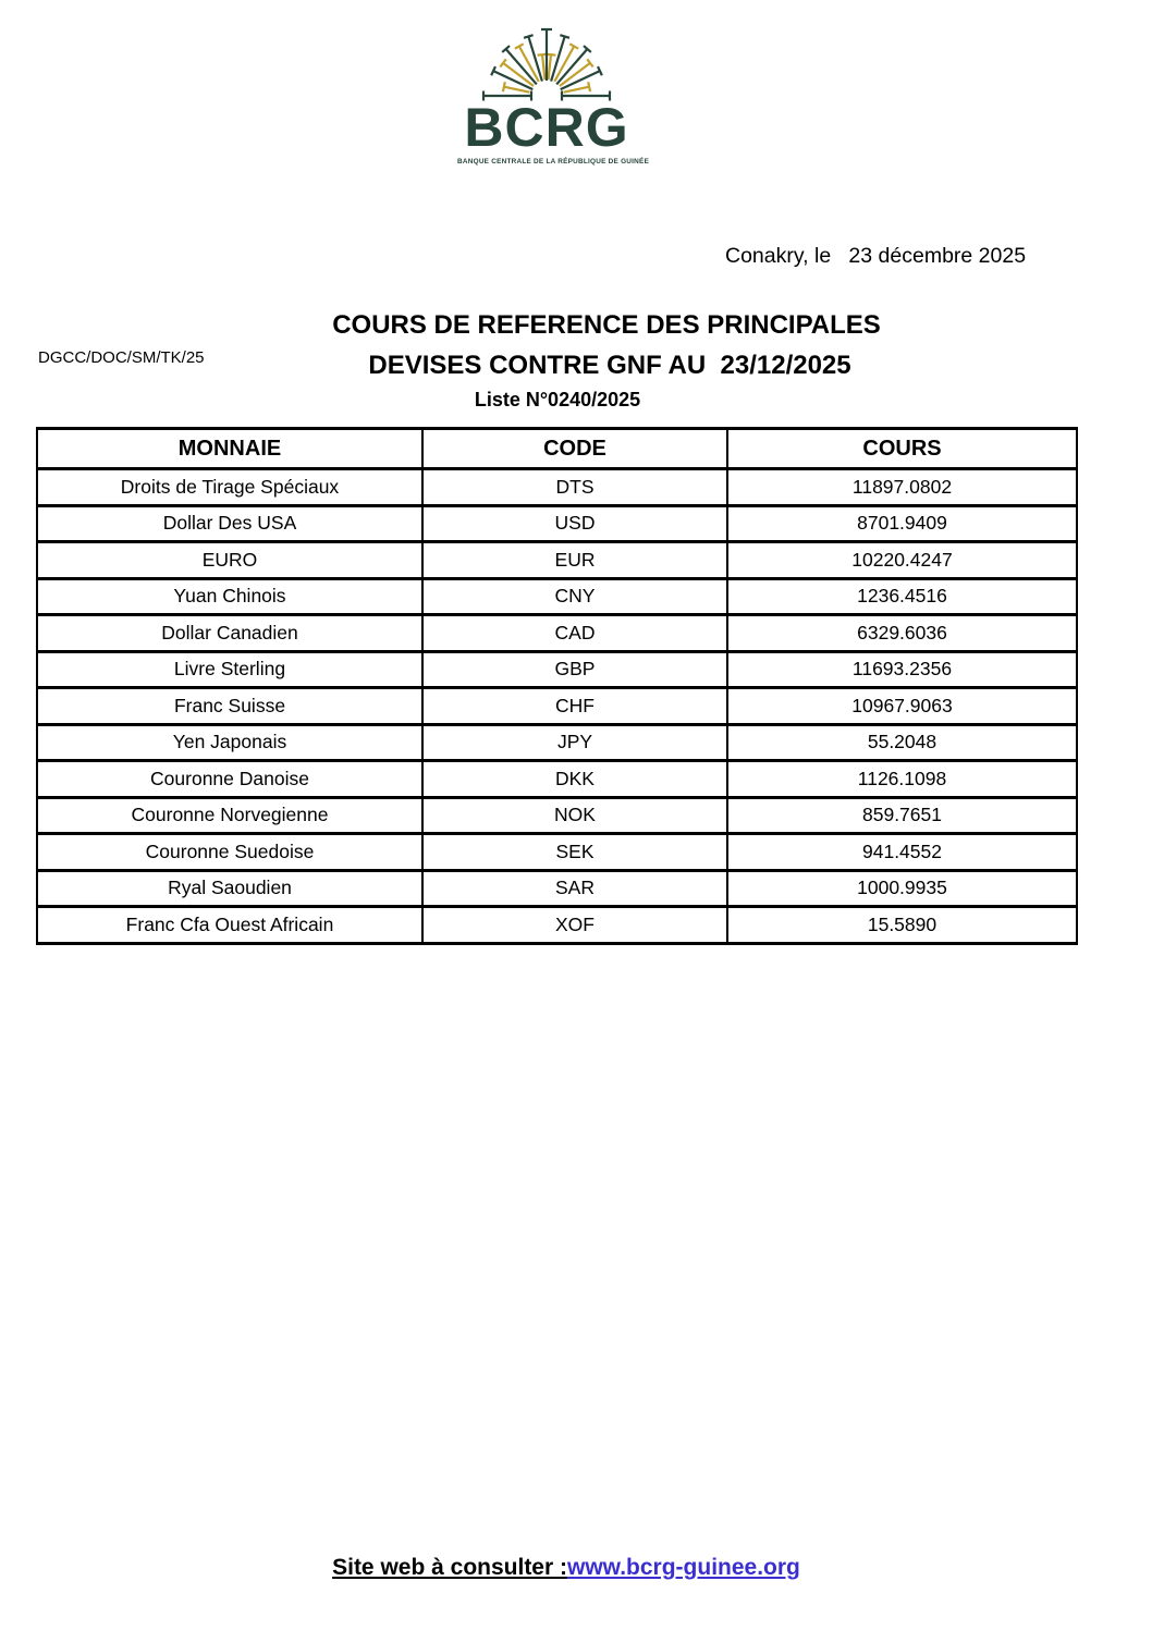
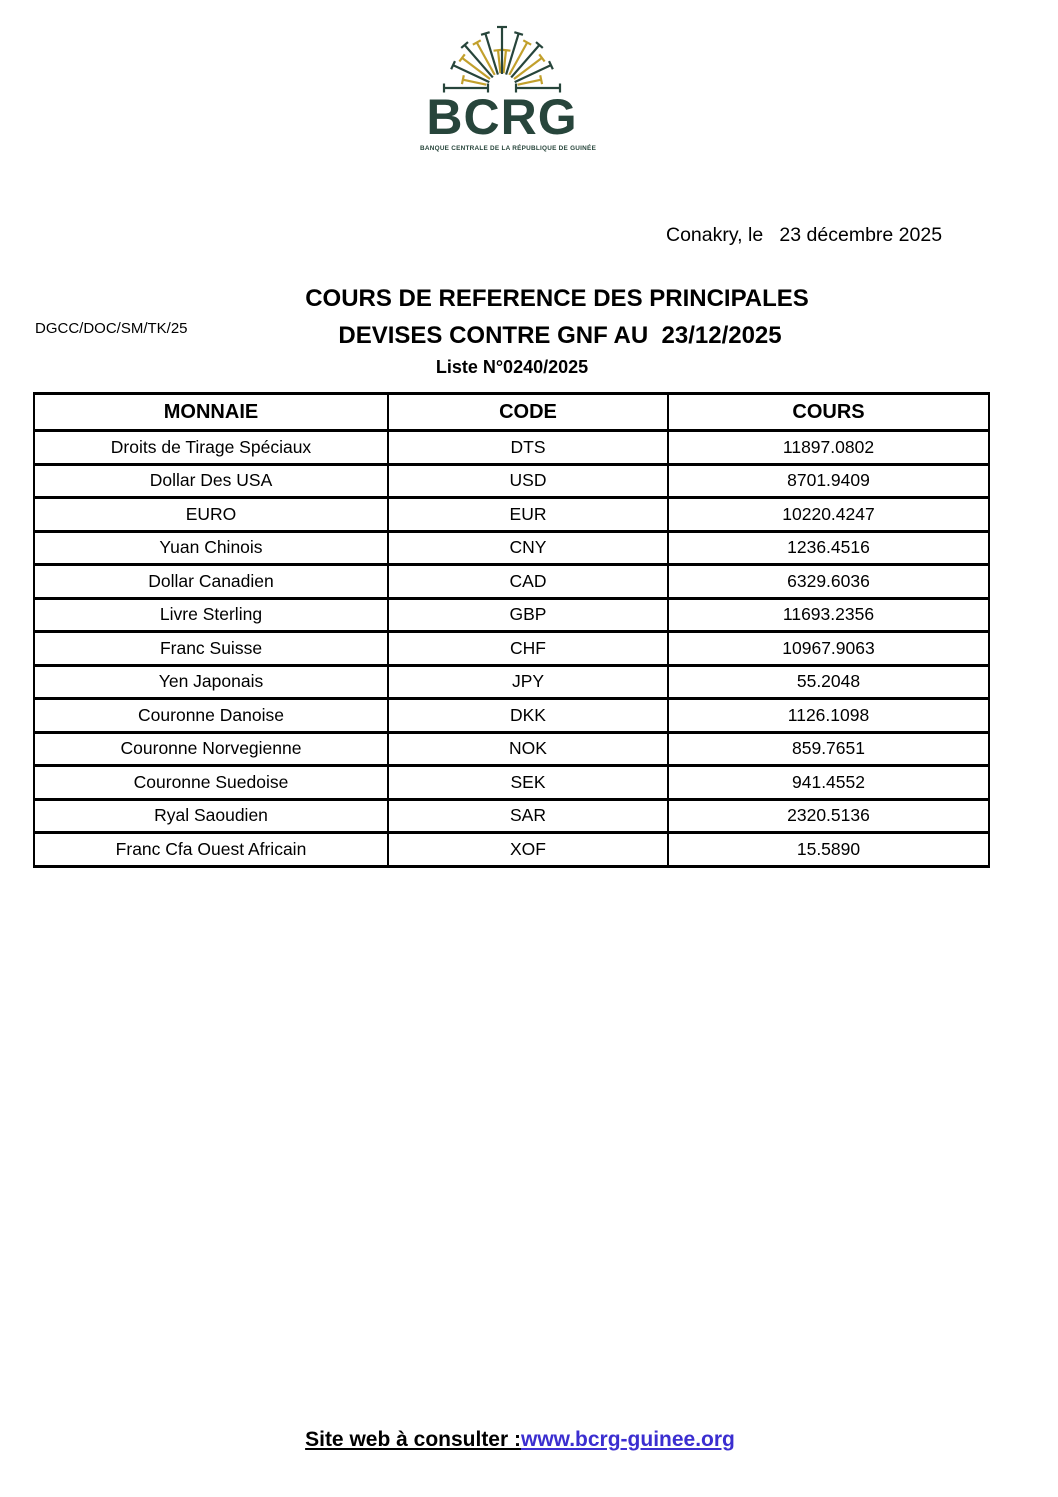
  BCRG
  Conakry, le 23 décembre 2025
  DGCC/DOC/SM/TK/25
  COURS DE REFERENCE DES PRINCIPALES
  DEVISES CONTRE GNF AU 23/12/2025
  Liste N°0240/2025
  MONNAIE	CODE	COURS
  Droits de Tirage Spéciaux	DTS	11897.0802
  Dollar Des USA	USD	8701.9409
  EURO	EUR	10220.4247
  Yuan Chinois	CNY	1236.4516
  Dollar Canadien	CAD	6329.6036
  Livre Sterling	GBP	11693.2356
  Franc Suisse	CHF	10967.9063
  Yen Japonais	JPY	55.2048
  Couronne Danoise	DKK	1126.1098
  Couronne Norvegienne	NOK	859.7651
  Couronne Suedoise	SEK	941.4552
- Ryal Saoudien	SAR	1000.9935
+ Ryal Saoudien	SAR	2320.5136
  Franc Cfa Ouest Africain	XOF	15.5890
  Site web à consulter :www.bcrg-guinee.org
